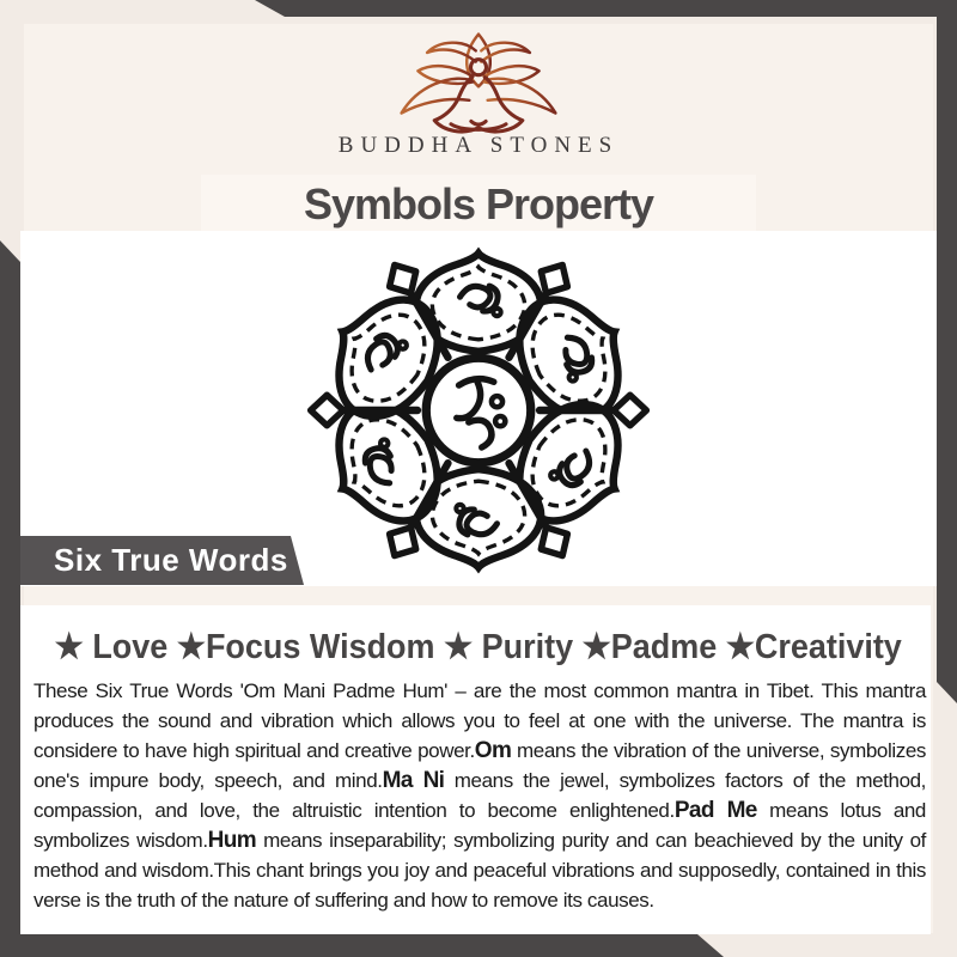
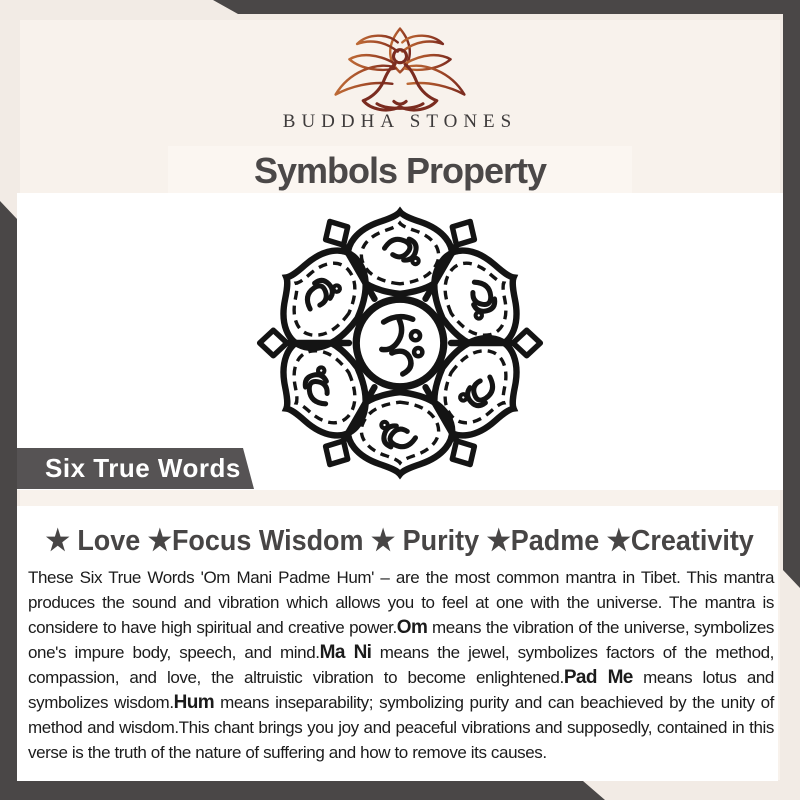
  BUDDHA STONES
  Symbols Property
  Six True Words
  ★ Love ★Focus Wisdom ★ Purity ★Padme ★Creativity
- These Six True Words 'Om Mani Padme Hum' – are the most common mantra in Tibet. This mantra produces the sound and vibration which allows you to feel at one with the universe. The mantra is considere to have high spiritual and creative power.Om means the vibration of the universe, symbolizes one's impure body, speech, and mind.Ma Ni means the jewel, symbolizes factors of the method, compassion, and love, the altruistic intention to become enlightened.Pad Me means lotus and symbolizes wisdom.Hum means inseparability; symbolizing purity and can beachieved by the unity of method and wisdom.This chant brings you joy and peaceful vibrations and supposedly, contained in this verse is the truth of the nature of suffering and how to remove its causes.
+ These Six True Words 'Om Mani Padme Hum' – are the most common mantra in Tibet. This mantra produces the sound and vibration which allows you to feel at one with the universe. The mantra is considere to have high spiritual and creative power.Om means the vibration of the universe, symbolizes one's impure body, speech, and mind.Ma Ni means the jewel, symbolizes factors of the method, compassion, and love, the altruistic vibration to become enlightened.Pad Me means lotus and symbolizes wisdom.Hum means inseparability; symbolizing purity and can beachieved by the unity of method and wisdom.This chant brings you joy and peaceful vibrations and supposedly, contained in this verse is the truth of the nature of suffering and how to remove its causes.
